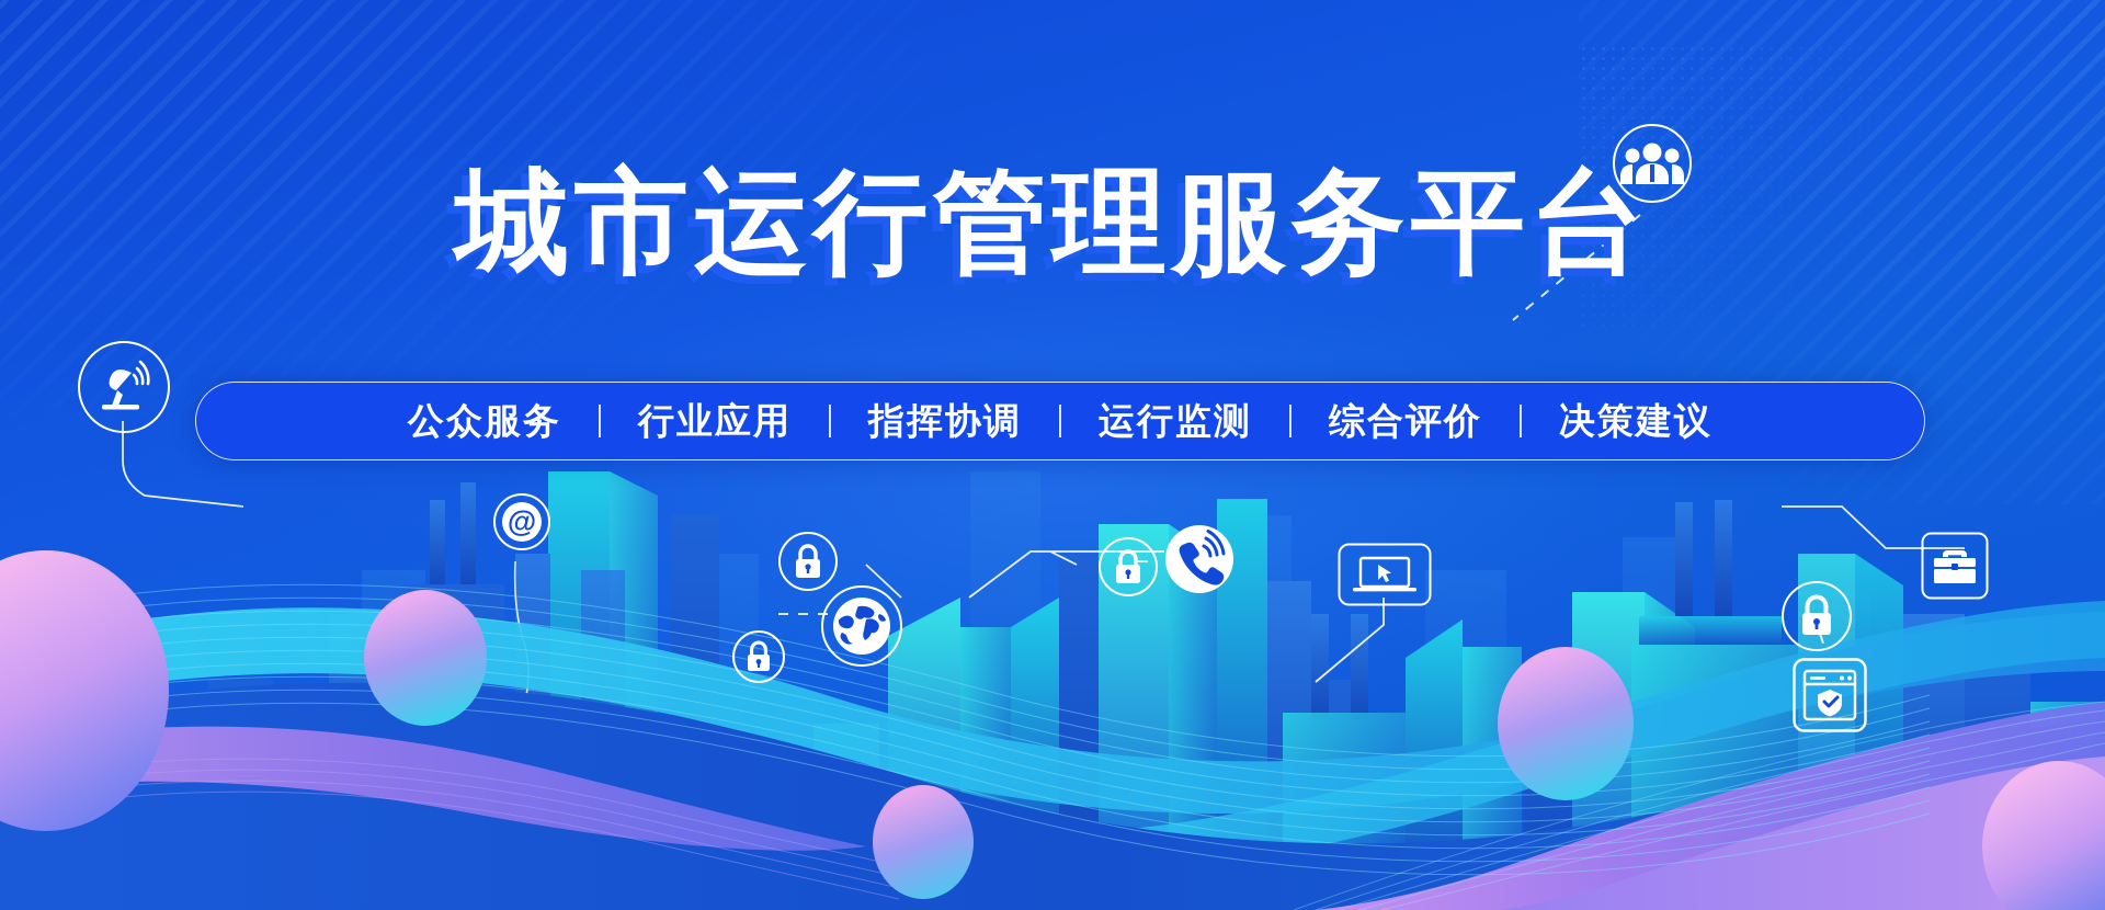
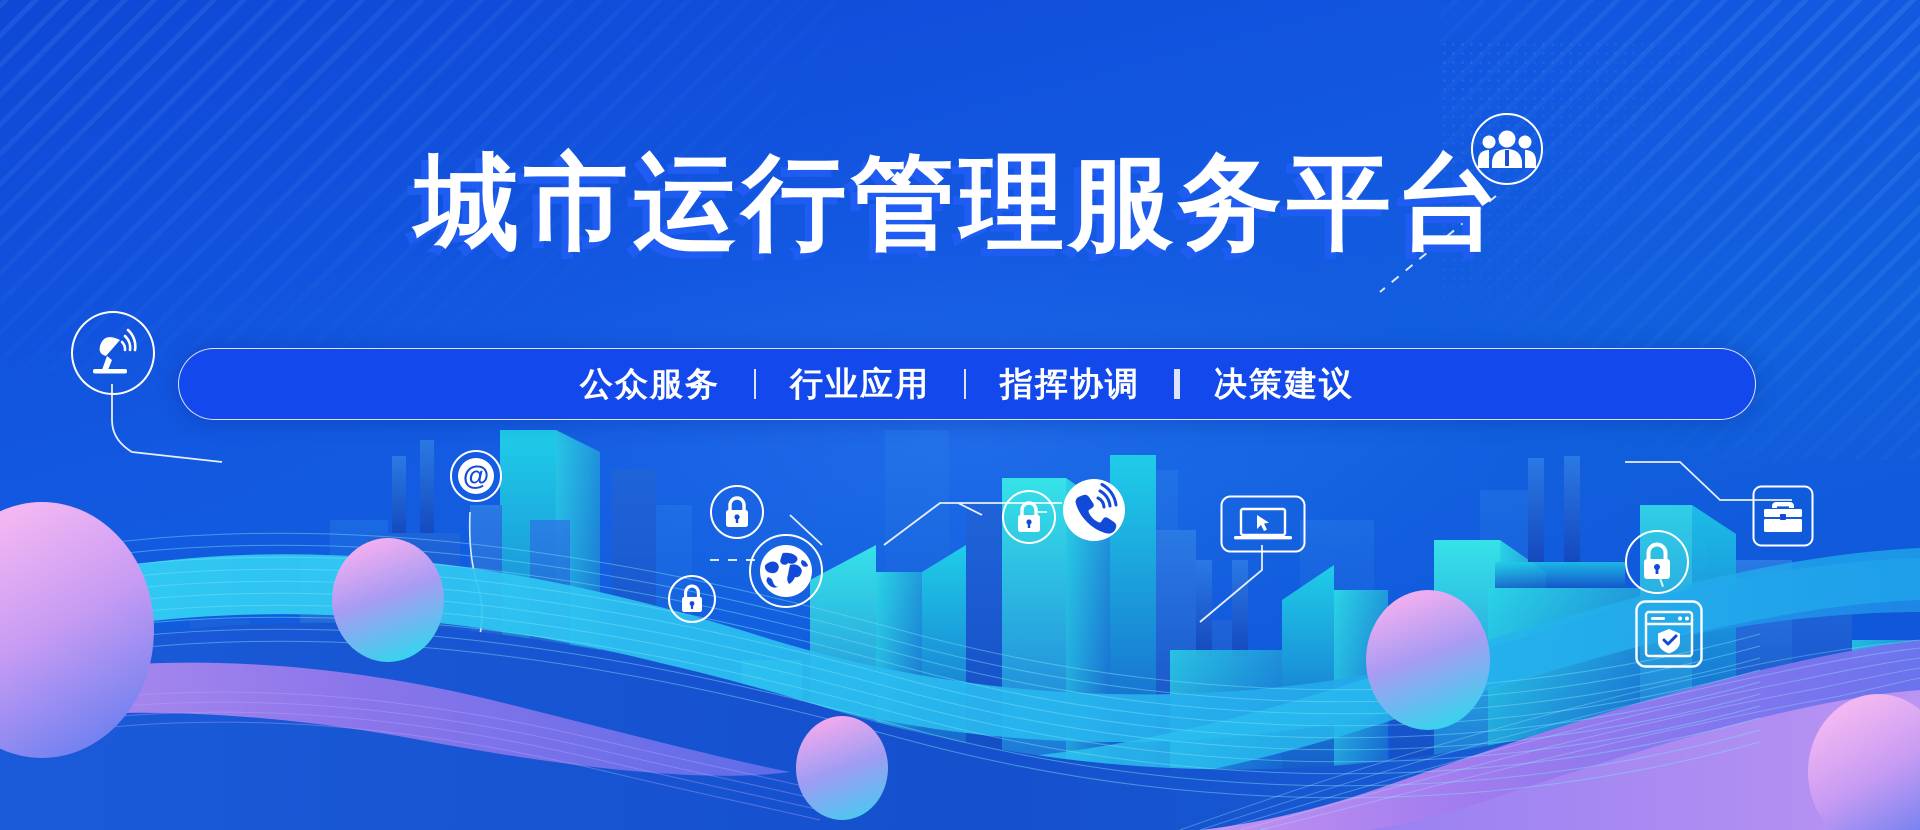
  @
  城市运行管理服务平台
  公众服务
  行业应用
  指挥协调
- 运行监测
- 综合评价
  决策建议
